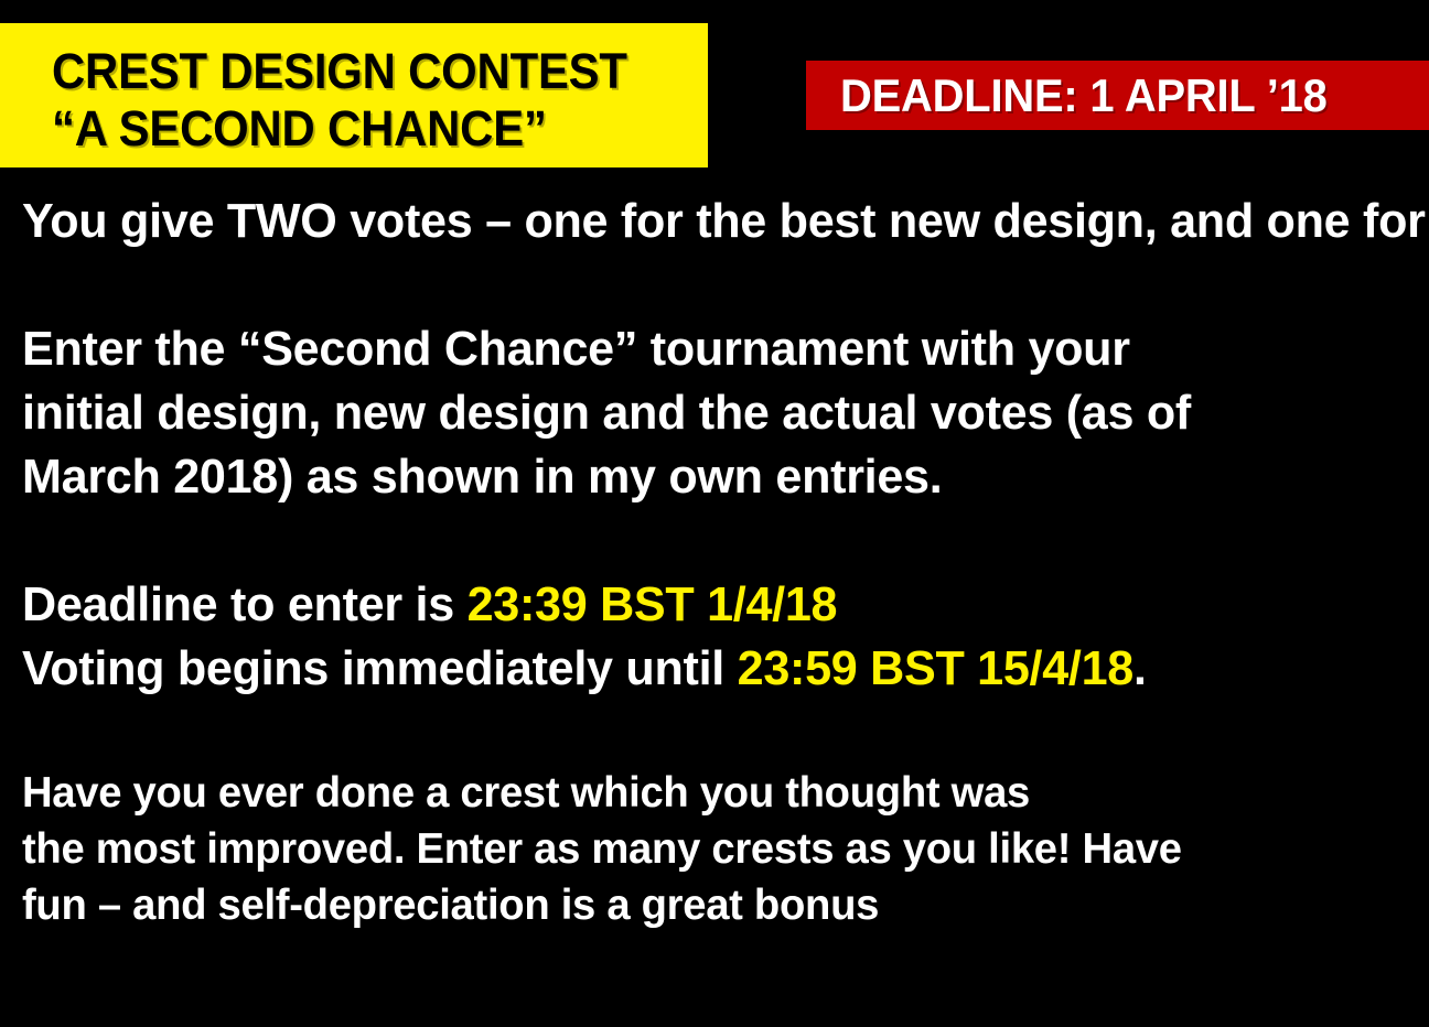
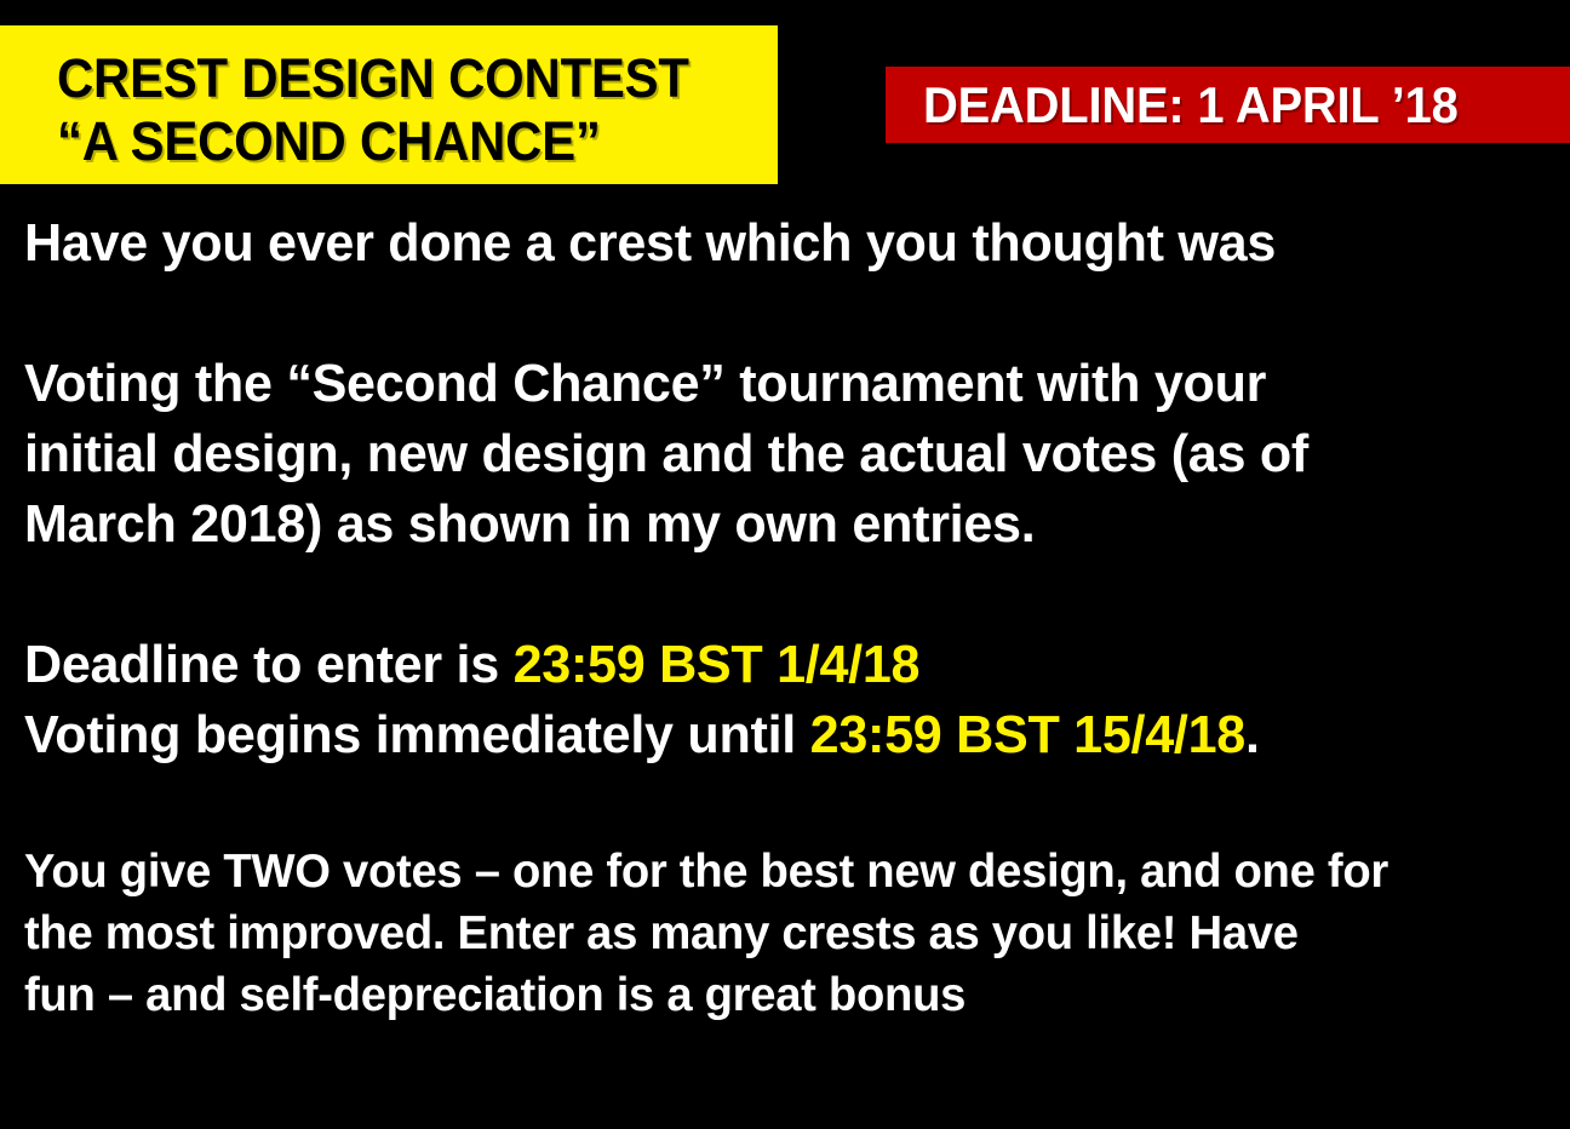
  CREST DESIGN CONTEST
  “A SECOND CHANCE”
  DEADLINE: 1 APRIL ’18
- You give TWO votes – one for the best new design, and one for
+ Have you ever done a crest which you thought was
- Enter the “Second Chance” tournament with your
+ Voting the “Second Chance” tournament with your
  initial design, new design and the actual votes (as of
  March 2018) as shown in my own entries.
- Deadline to enter is 23:39 BST 1/4/18
+ Deadline to enter is 23:59 BST 1/4/18
  Voting begins immediately until 23:59 BST 15/4/18.
- Have you ever done a crest which you thought was
+ You give TWO votes – one for the best new design, and one for
  the most improved. Enter as many crests as you like! Have
  fun – and self-depreciation is a great bonus
